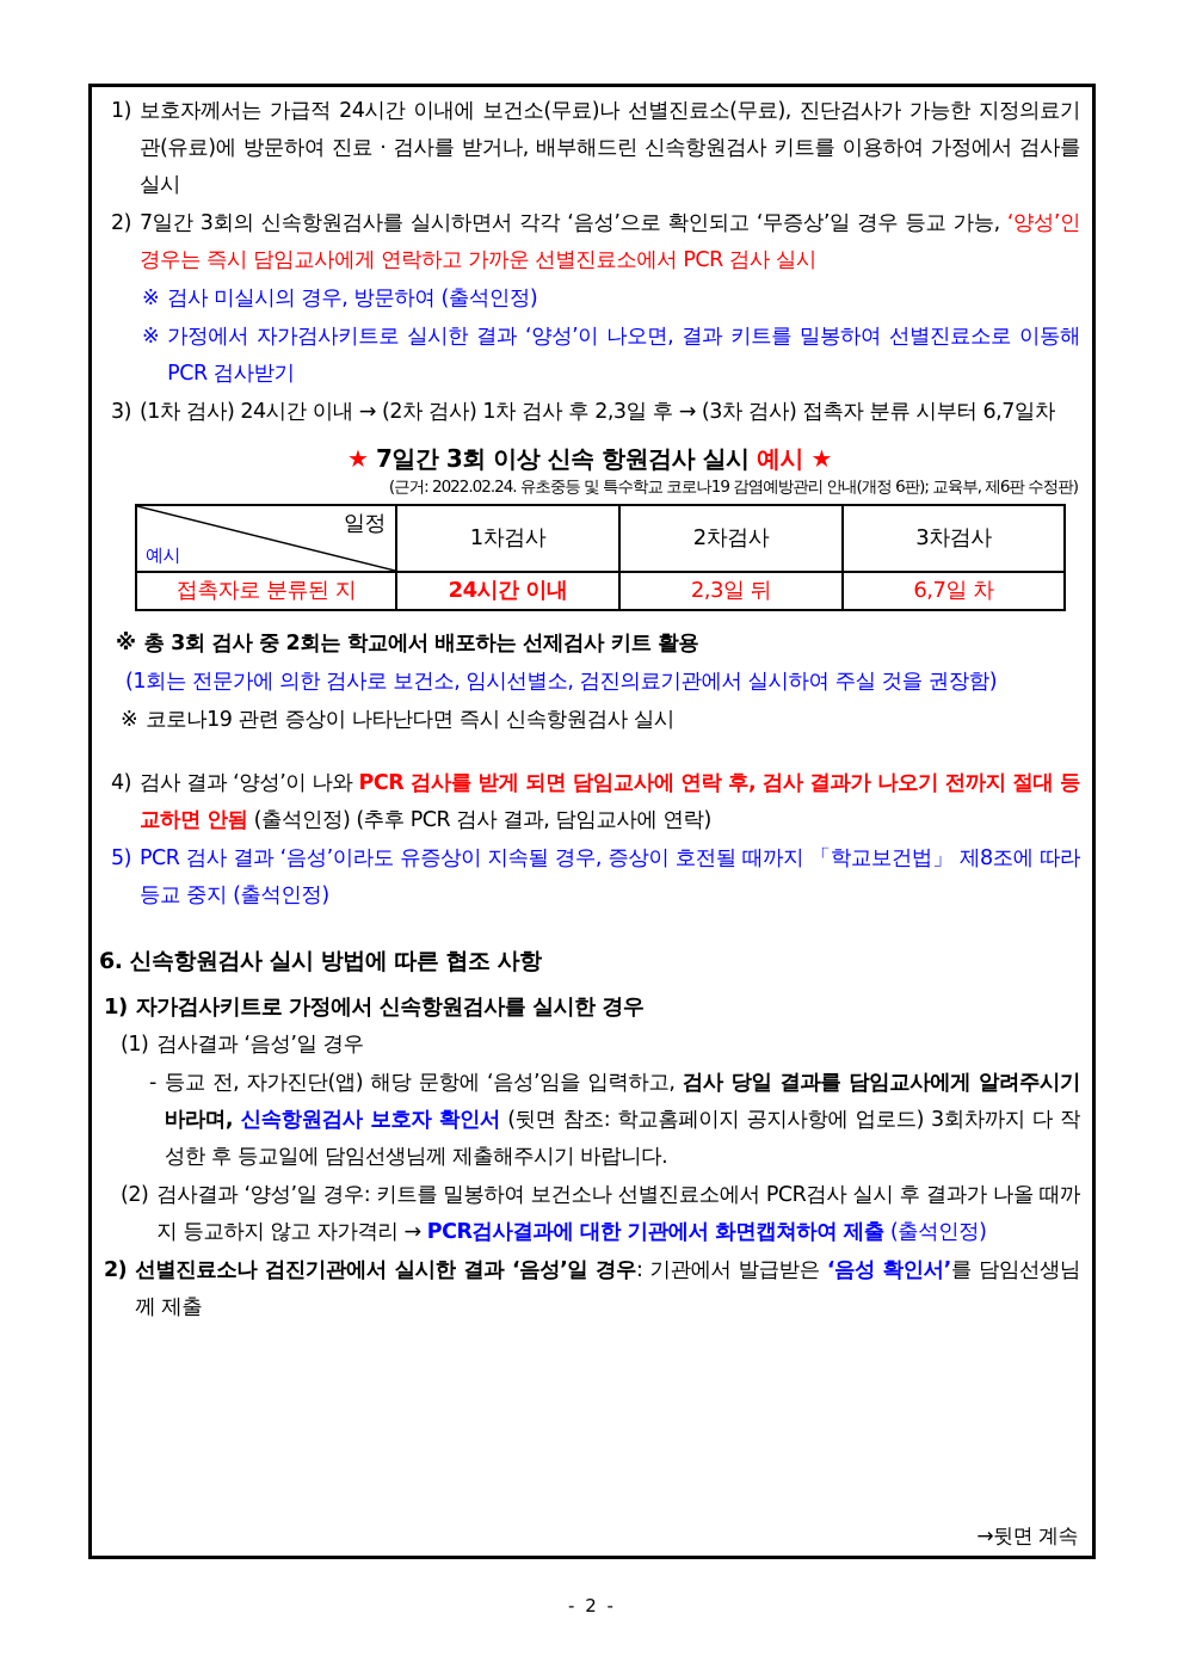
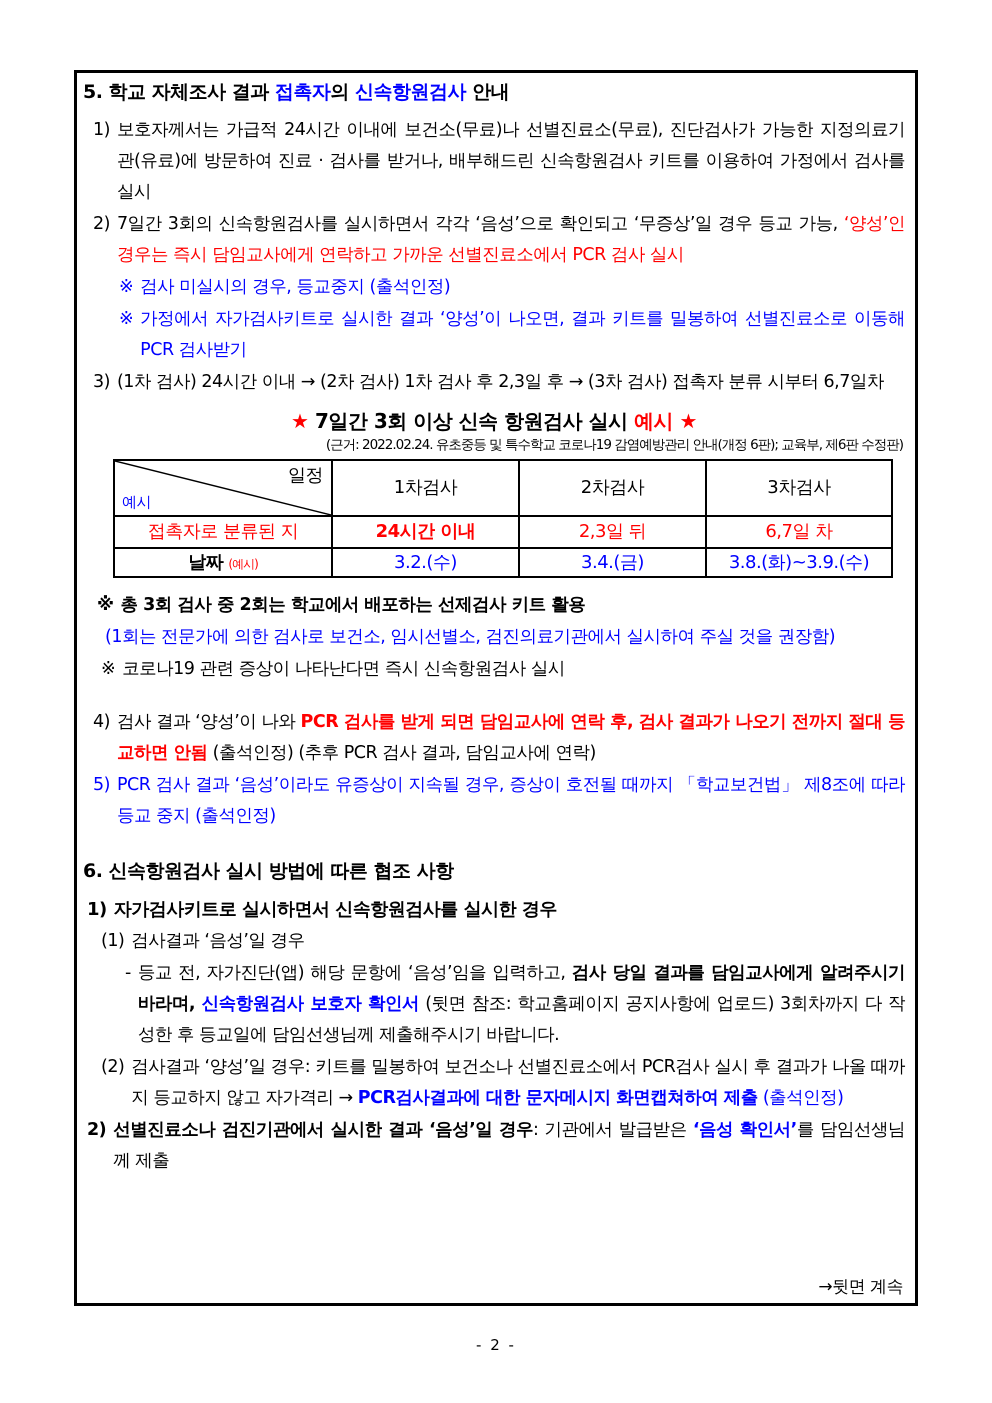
+ 5. 학교 자체조사 결과 접촉자의 신속항원검사 안내
  1)
  보호자께서는 가급적 24시간 이내에 보건소(무료)나 선별진료소(무료), 진단검사가 가능한 지정의료기관(유료)에 방문하여 진료 · 검사를 받거나, 배부해드린 신속항원검사 키트를 이용하여 가정에서 검사를 실시
  2)
  7일간 3회의 신속항원검사를 실시하면서 각각 ‘음성’으로 확인되고 ‘무증상’일 경우 등교 가능, ‘양성’인 경우는 즉시 담임교사에게 연락하고 가까운 선별진료소에서 PCR 검사 실시
  ※
- 검사 미실시의 경우, 방문하여 (출석인정)
+ 검사 미실시의 경우, 등교중지 (출석인정)
  ※
  가정에서 자가검사키트로 실시한 결과 ‘양성’이 나오면, 결과 키트를 밀봉하여 선별진료소로 이동해 PCR 검사받기
  3)
  (1차 검사) 24시간 이내 → (2차 검사) 1차 검사 후 2,3일 후 → (3차 검사) 접촉자 분류 시부터 6,7일차
  ★ 7일간 3회 이상 신속 항원검사 실시 예시 ★
  (근거: 2022.02.24. 유초중등 및 특수학교 코로나19 감염예방관리 안내(개정 6판); 교육부, 제6판 수정판)
  일정 예시	1차검사	2차검사	3차검사
  접촉자로 분류된 지	24시간 이내	2,3일 뒤	6,7일 차
+ 날짜 (예시)	3.2.(수)	3.4.(금)	3.8.(화)~3.9.(수)
  ※
  총 3회 검사 중 2회는 학교에서 배포하는 선제검사 키트 활용
  (1회는 전문가에 의한 검사로 보건소, 임시선별소, 검진의료기관에서 실시하여 주실 것을 권장함)
  ※
  코로나19 관련 증상이 나타난다면 즉시 신속항원검사 실시
  4)
  검사 결과 ‘양성’이 나와 PCR 검사를 받게 되면 담임교사에 연락 후, 검사 결과가 나오기 전까지 절대 등교하면 안됨 (출석인정) (추후 PCR 검사 결과, 담임교사에 연락)
  5)
  PCR 검사 결과 ‘음성’이라도 유증상이 지속될 경우, 증상이 호전될 때까지 「학교보건법」 제8조에 따라 등교 중지 (출석인정)
  6. 신속항원검사 실시 방법에 따른 협조 사항
  1)
- 자가검사키트로 가정에서 신속항원검사를 실시한 경우
+ 자가검사키트로 실시하면서 신속항원검사를 실시한 경우
  (1)
  검사결과 ‘음성’일 경우
  -
  등교 전, 자가진단(앱) 해당 문항에 ‘음성’임을 입력하고, 검사 당일 결과를 담임교사에게 알려주시기 바라며, 신속항원검사 보호자 확인서 (뒷면 참조: 학교홈페이지 공지사항에 업로드) 3회차까지 다 작성한 후 등교일에 담임선생님께 제출해주시기 바랍니다.
  (2)
- 검사결과 ‘양성’일 경우: 키트를 밀봉하여 보건소나 선별진료소에서 PCR검사 실시 후 결과가 나올 때까지 등교하지 않고 자가격리 → PCR검사결과에 대한 기관에서 화면캡쳐하여 제출 (출석인정)
+ 검사결과 ‘양성’일 경우: 키트를 밀봉하여 보건소나 선별진료소에서 PCR검사 실시 후 결과가 나올 때까지 등교하지 않고 자가격리 → PCR검사결과에 대한 문자메시지 화면캡쳐하여 제출 (출석인정)
  2)
  선별진료소나 검진기관에서 실시한 결과 ‘음성’일 경우: 기관에서 발급받은 ‘음성 확인서’를 담임선생님께 제출
  →뒷면 계속
  - 2 -
